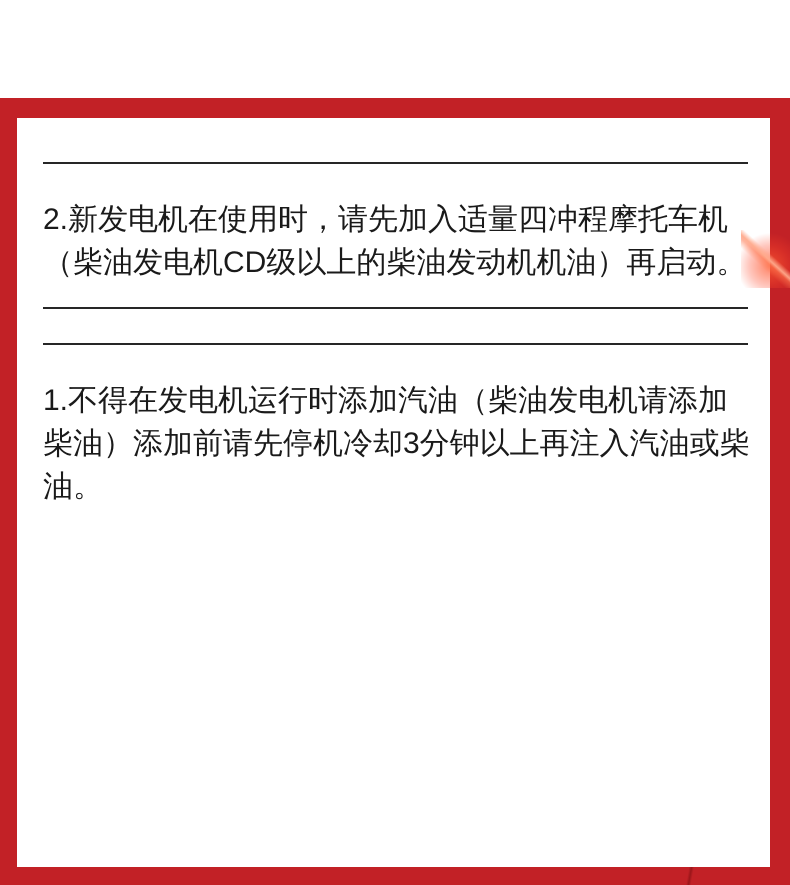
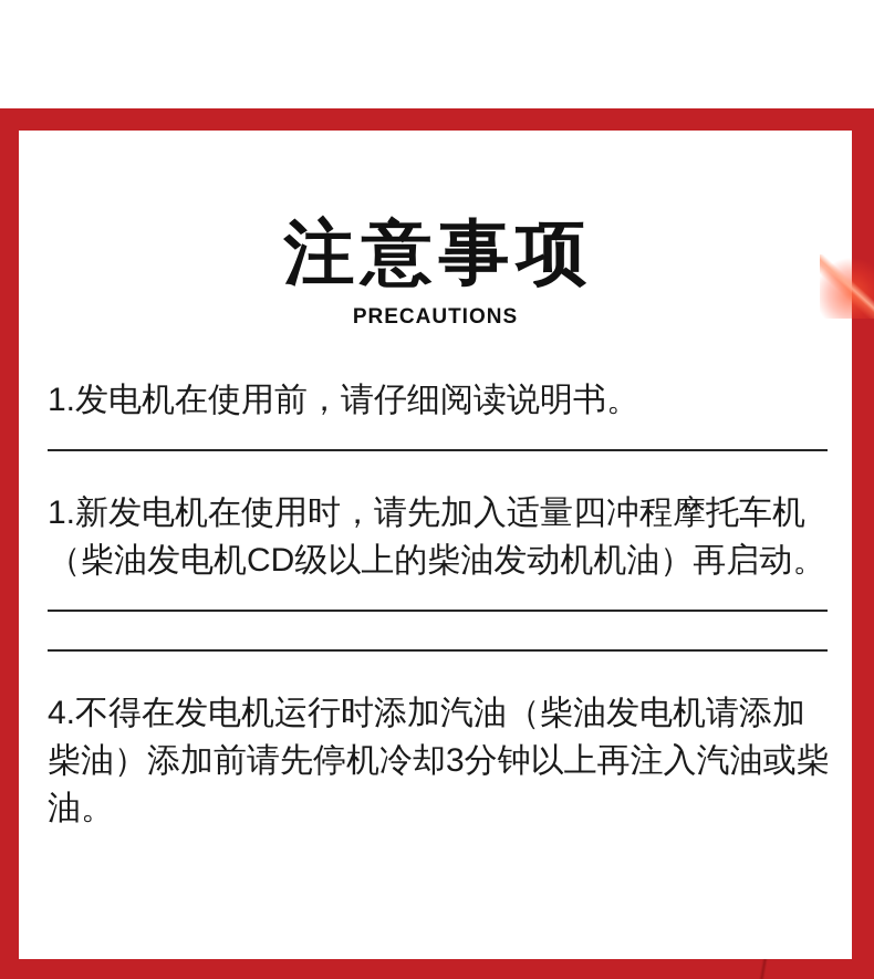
+ 注意事项
+ PRECAUTIONS
+ 1.发电机在使用前，请仔细阅读说明书。
- 2.新发电机在使用时，请先加入适量四冲程摩托车机（柴油发电机CD级以上的柴油发动机机油）再启动。
+ 1.新发电机在使用时，请先加入适量四冲程摩托车机（柴油发电机CD级以上的柴油发动机机油）再启动。
- 1.不得在发电机运行时添加汽油（柴油发电机请添加柴油）添加前请先停机冷却3分钟以上再注入汽油或柴油。
+ 4.不得在发电机运行时添加汽油（柴油发电机请添加柴油）添加前请先停机冷却3分钟以上再注入汽油或柴油。
